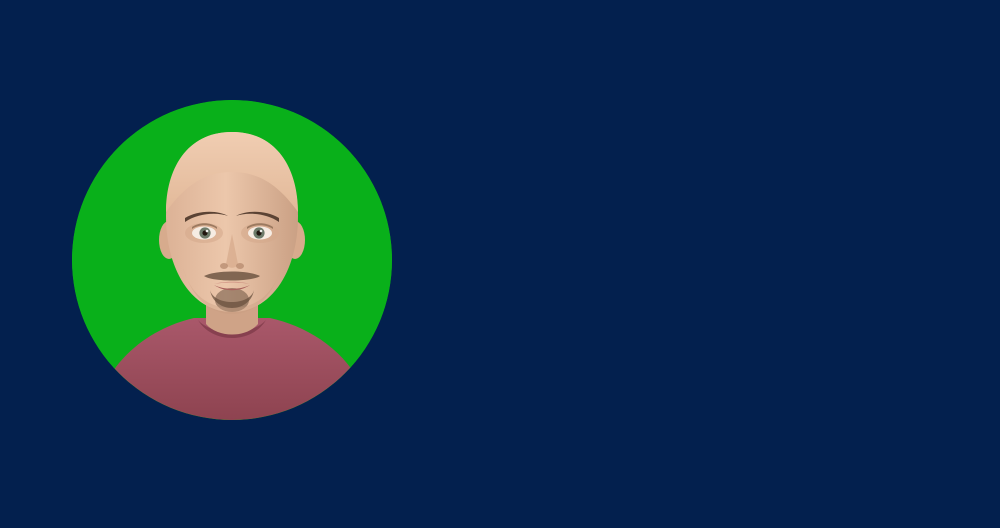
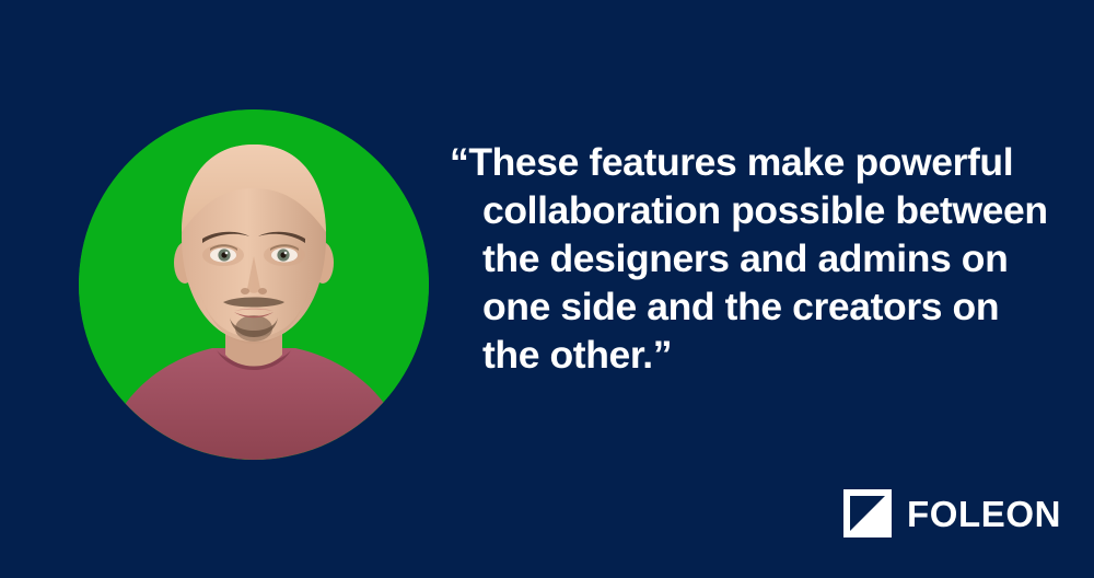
+ “These features make powerful collaboration possible between the designers and admins on one side and the creators on the other.”
+ FOLEON
